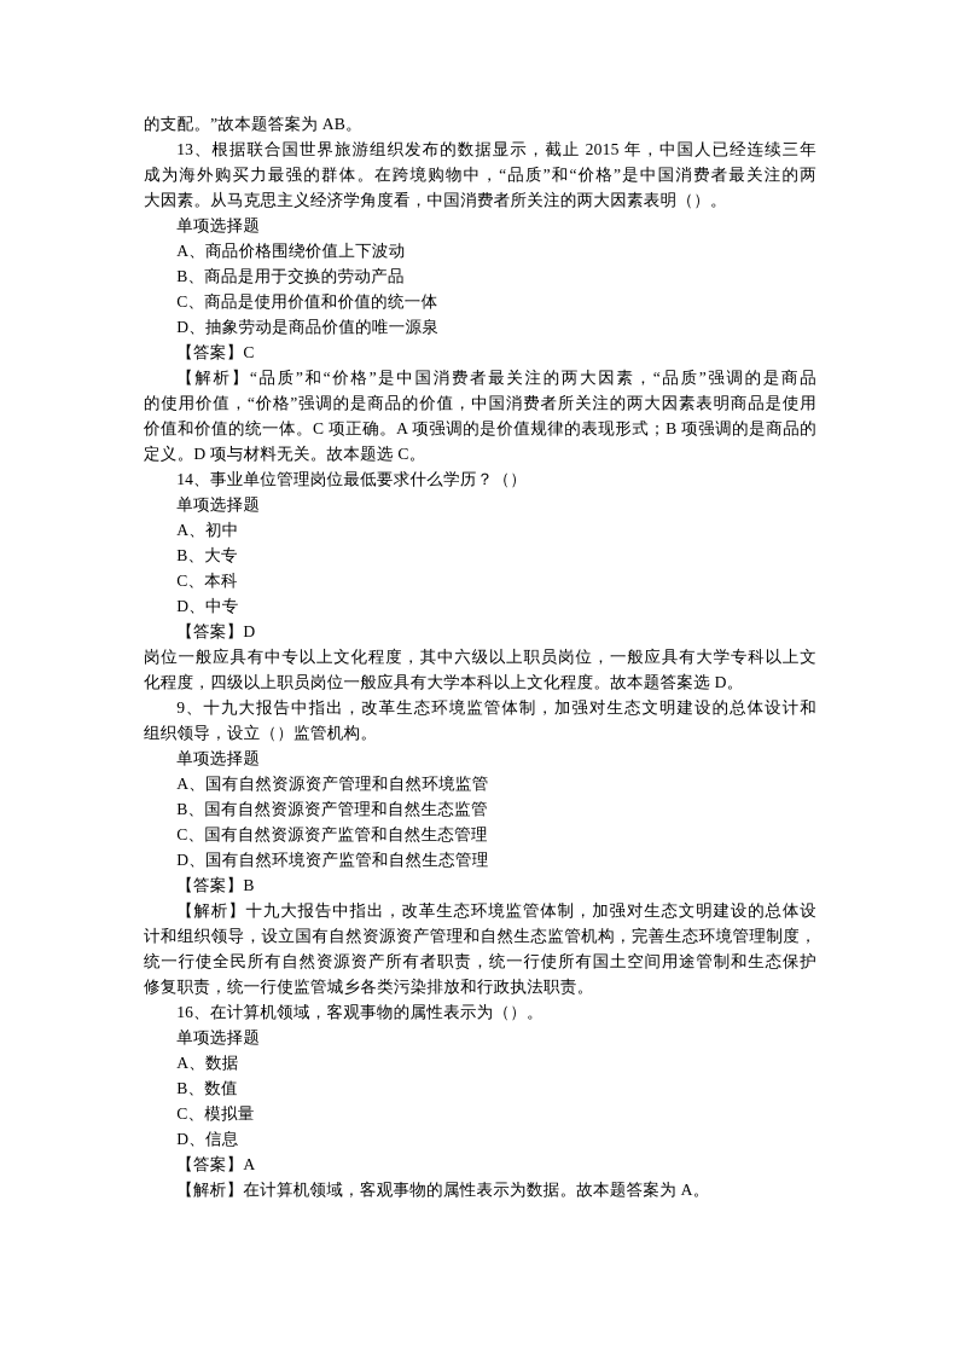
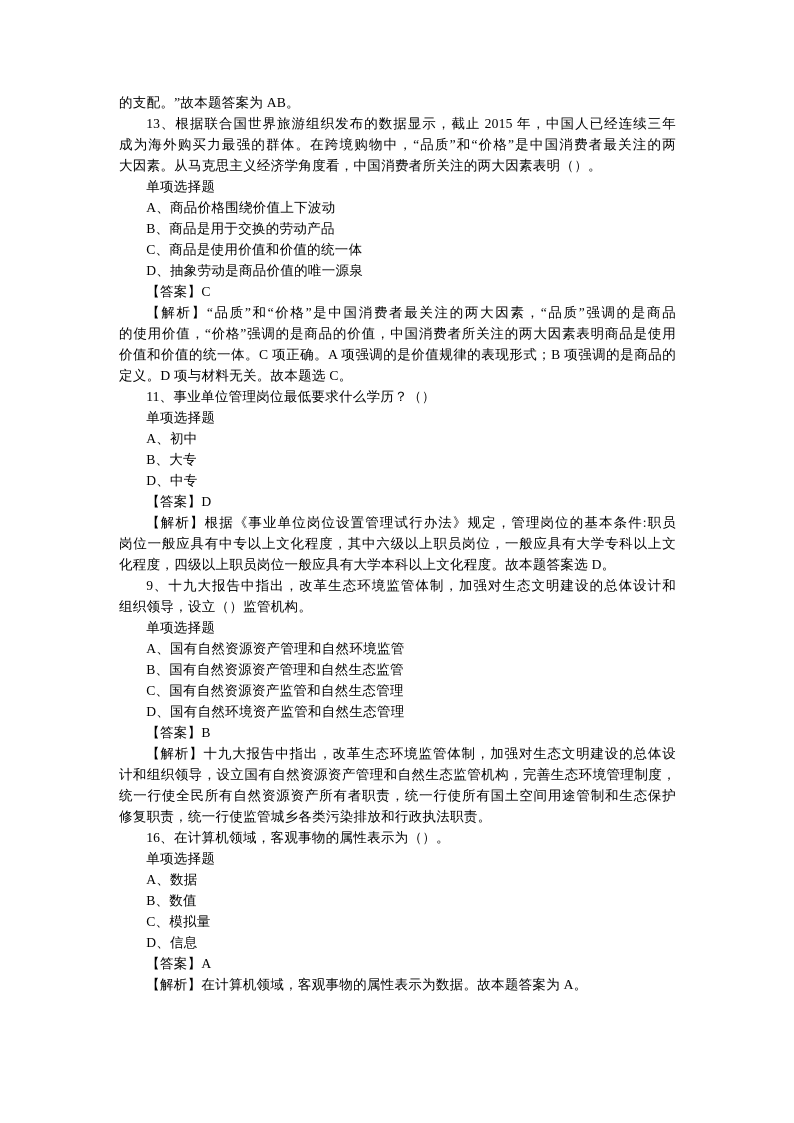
  的支配。”故本题答案为 AB。
  13、根据联合国世界旅游组织发布的数据显示，截止 2015 年，中国人已经连续三年
  成为海外购买力最强的群体。在跨境购物中，“品质”和“价格”是中国消费者最关注的两
  大因素。从马克思主义经济学角度看，中国消费者所关注的两大因素表明（）。
  单项选择题
  A、商品价格围绕价值上下波动
  B、商品是用于交换的劳动产品
  C、商品是使用价值和价值的统一体
  D、抽象劳动是商品价值的唯一源泉
  【答案】C
  【解析】“品质”和“价格”是中国消费者最关注的两大因素，“品质”强调的是商品
  的使用价值，“价格”强调的是商品的价值，中国消费者所关注的两大因素表明商品是使用
  价值和价值的统一体。C 项正确。A 项强调的是价值规律的表现形式；B 项强调的是商品的
  定义。D 项与材料无关。故本题选 C。
- 14、事业单位管理岗位最低要求什么学历？（）
+ 11、事业单位管理岗位最低要求什么学历？（）
  单项选择题
  A、初中
  B、大专
- C、本科
  D、中专
  【答案】D
+ 【解析】根据《事业单位岗位设置管理试行办法》规定，管理岗位的基本条件:职员
  岗位一般应具有中专以上文化程度，其中六级以上职员岗位，一般应具有大学专科以上文
  化程度，四级以上职员岗位一般应具有大学本科以上文化程度。故本题答案选 D。
  9、十九大报告中指出，改革生态环境监管体制，加强对生态文明建设的总体设计和
  组织领导，设立（）监管机构。
  单项选择题
  A、国有自然资源资产管理和自然环境监管
  B、国有自然资源资产管理和自然生态监管
  C、国有自然资源资产监管和自然生态管理
  D、国有自然环境资产监管和自然生态管理
  【答案】B
  【解析】十九大报告中指出，改革生态环境监管体制，加强对生态文明建设的总体设
  计和组织领导，设立国有自然资源资产管理和自然生态监管机构，完善生态环境管理制度，
  统一行使全民所有自然资源资产所有者职责，统一行使所有国土空间用途管制和生态保护
  修复职责，统一行使监管城乡各类污染排放和行政执法职责。
  16、在计算机领域，客观事物的属性表示为（）。
  单项选择题
  A、数据
  B、数值
  C、模拟量
  D、信息
  【答案】A
  【解析】在计算机领域，客观事物的属性表示为数据。故本题答案为 A。
